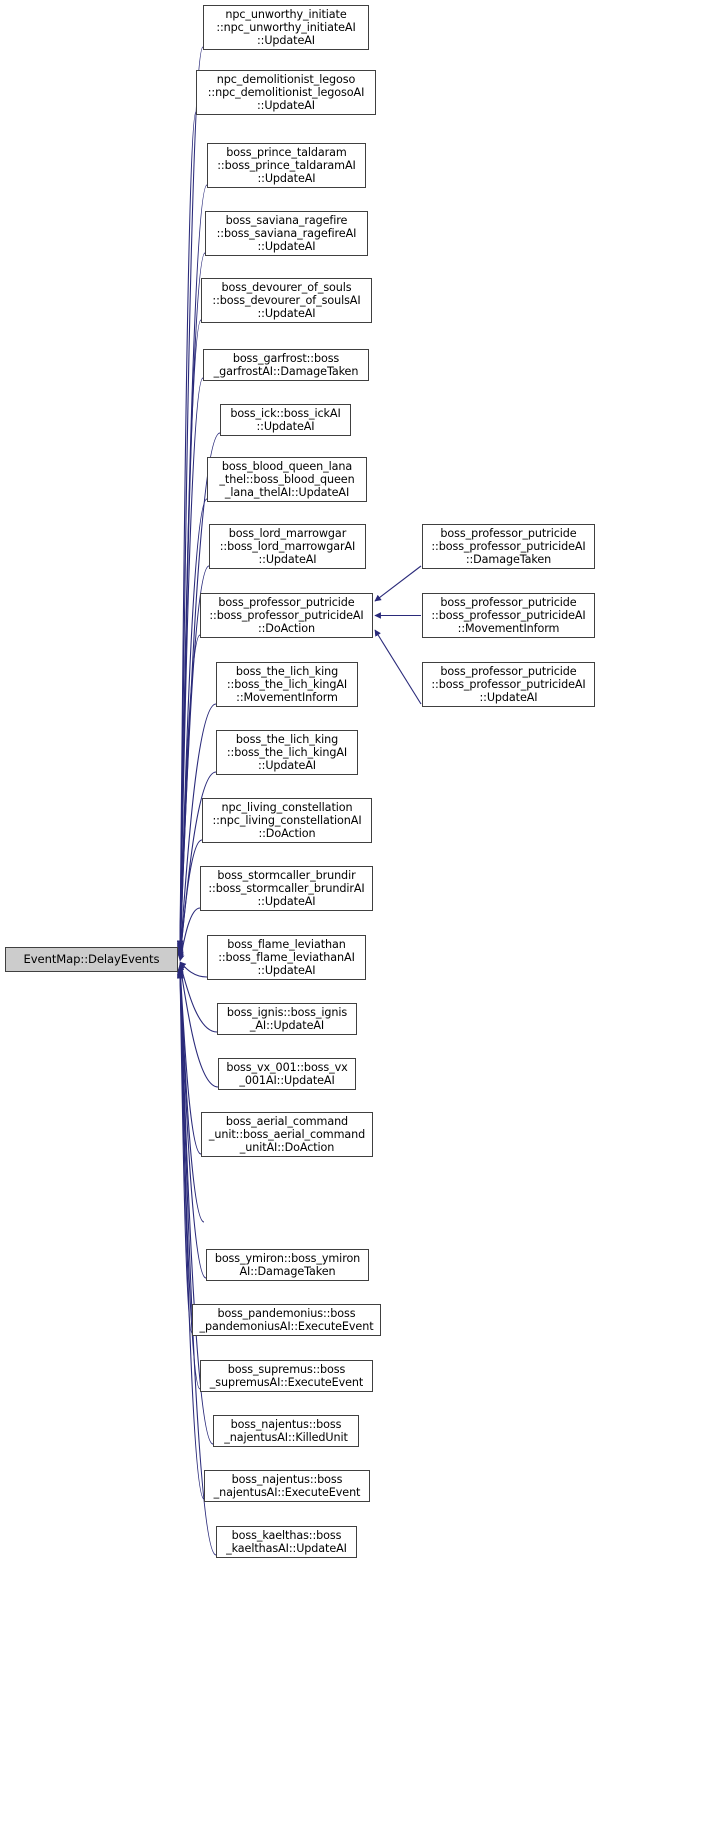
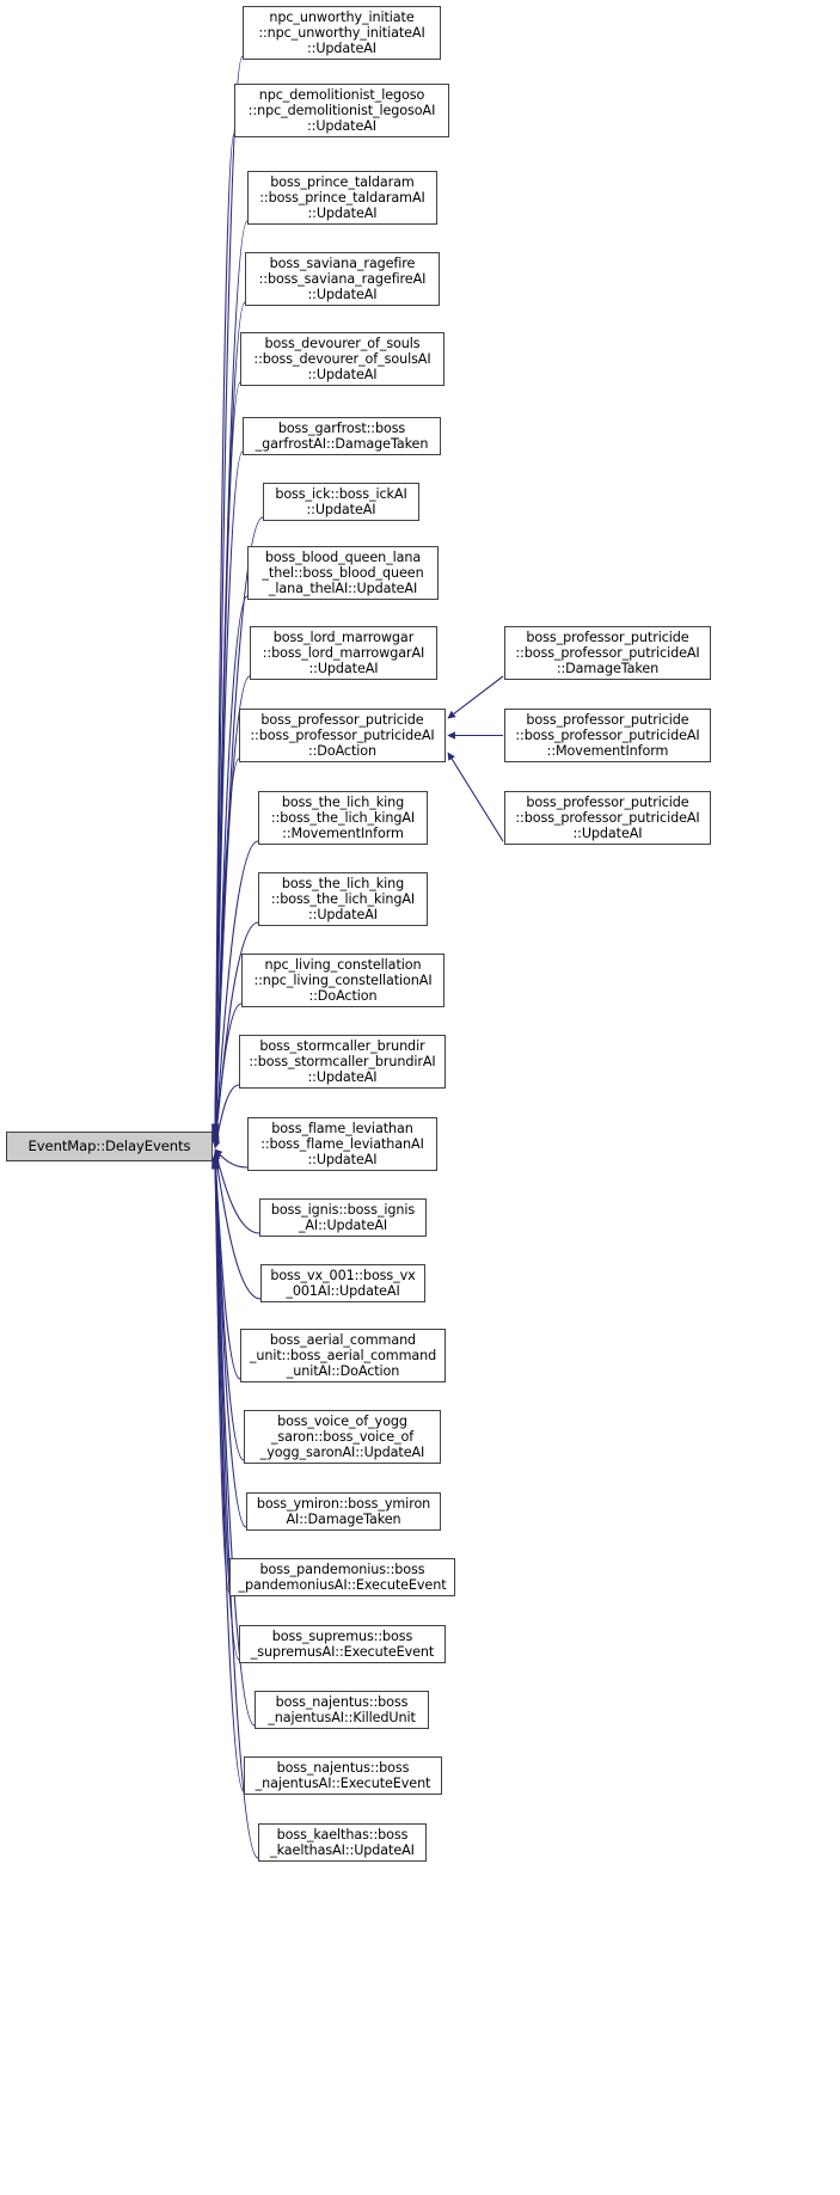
  EventMap::DelayEvents
  npc_unworthy_initiate
  ::npc_unworthy_initiateAI
  ::UpdateAI
  npc_demolitionist_legoso
  ::npc_demolitionist_legosoAI
  ::UpdateAI
  boss_prince_taldaram
  ::boss_prince_taldaramAI
  ::UpdateAI
  boss_saviana_ragefire
  ::boss_saviana_ragefireAI
  ::UpdateAI
  boss_devourer_of_souls
  ::boss_devourer_of_soulsAI
  ::UpdateAI
  boss_garfrost::boss
  _garfrostAI::DamageTaken
  boss_ick::boss_ickAI
  ::UpdateAI
  boss_blood_queen_lana
  _thel::boss_blood_queen
  _lana_thelAI::UpdateAI
  boss_lord_marrowgar
  ::boss_lord_marrowgarAI
  ::UpdateAI
  boss_professor_putricide
  ::boss_professor_putricideAI
  ::DoAction
  boss_the_lich_king
  ::boss_the_lich_kingAI
  ::MovementInform
  boss_the_lich_king
  ::boss_the_lich_kingAI
  ::UpdateAI
  npc_living_constellation
  ::npc_living_constellationAI
  ::DoAction
  boss_stormcaller_brundir
  ::boss_stormcaller_brundirAI
  ::UpdateAI
  boss_flame_leviathan
  ::boss_flame_leviathanAI
  ::UpdateAI
  boss_ignis::boss_ignis
  _AI::UpdateAI
  boss_vx_001::boss_vx
  _001AI::UpdateAI
  boss_aerial_command
  _unit::boss_aerial_command
  _unitAI::DoAction
+ boss_voice_of_yogg
+ _saron::boss_voice_of
+ _yogg_saronAI::UpdateAI
  boss_ymiron::boss_ymiron
  AI::DamageTaken
  boss_pandemonius::boss
  _pandemoniusAI::ExecuteEvent
  boss_supremus::boss
  _supremusAI::ExecuteEvent
  boss_najentus::boss
  _najentusAI::KilledUnit
  boss_najentus::boss
  _najentusAI::ExecuteEvent
  boss_kaelthas::boss
  _kaelthasAI::UpdateAI
  boss_professor_putricide
  ::boss_professor_putricideAI
  ::DamageTaken
  boss_professor_putricide
  ::boss_professor_putricideAI
  ::MovementInform
  boss_professor_putricide
  ::boss_professor_putricideAI
  ::UpdateAI
